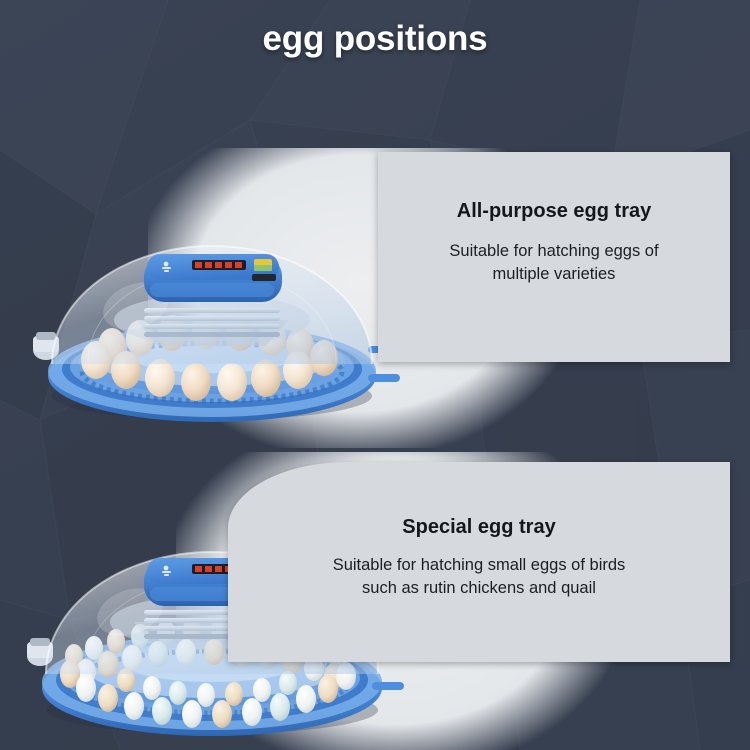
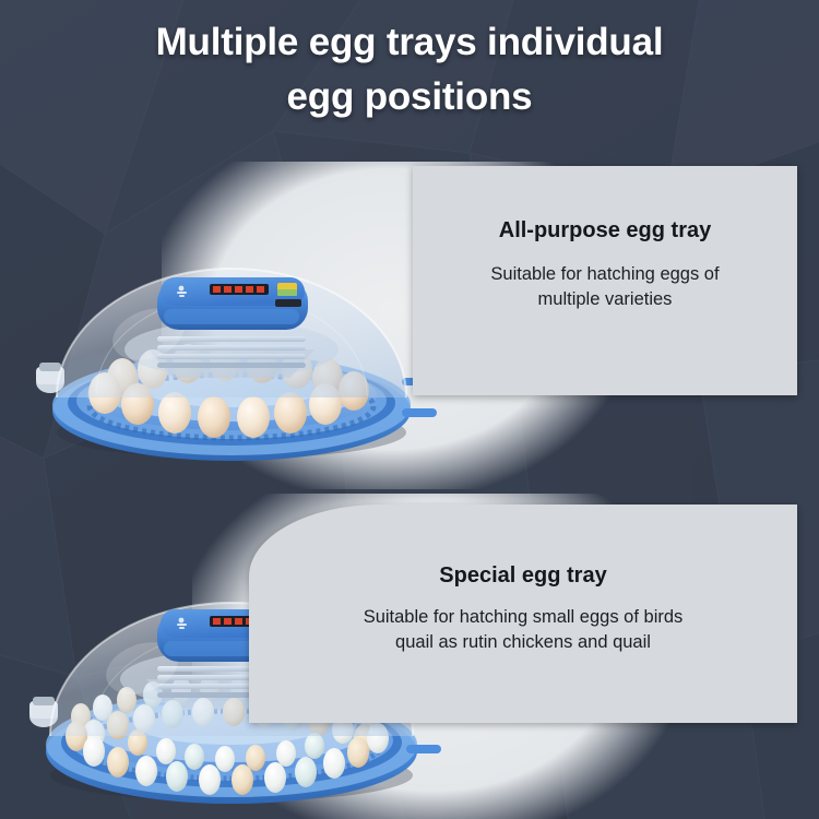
+ Multiple egg trays individual
  egg positions
  All-purpose egg tray
  Suitable for hatching eggs of
  multiple varieties
  Special egg tray
  Suitable for hatching small eggs of birds
- such as rutin chickens and quail
+ quail as rutin chickens and quail
